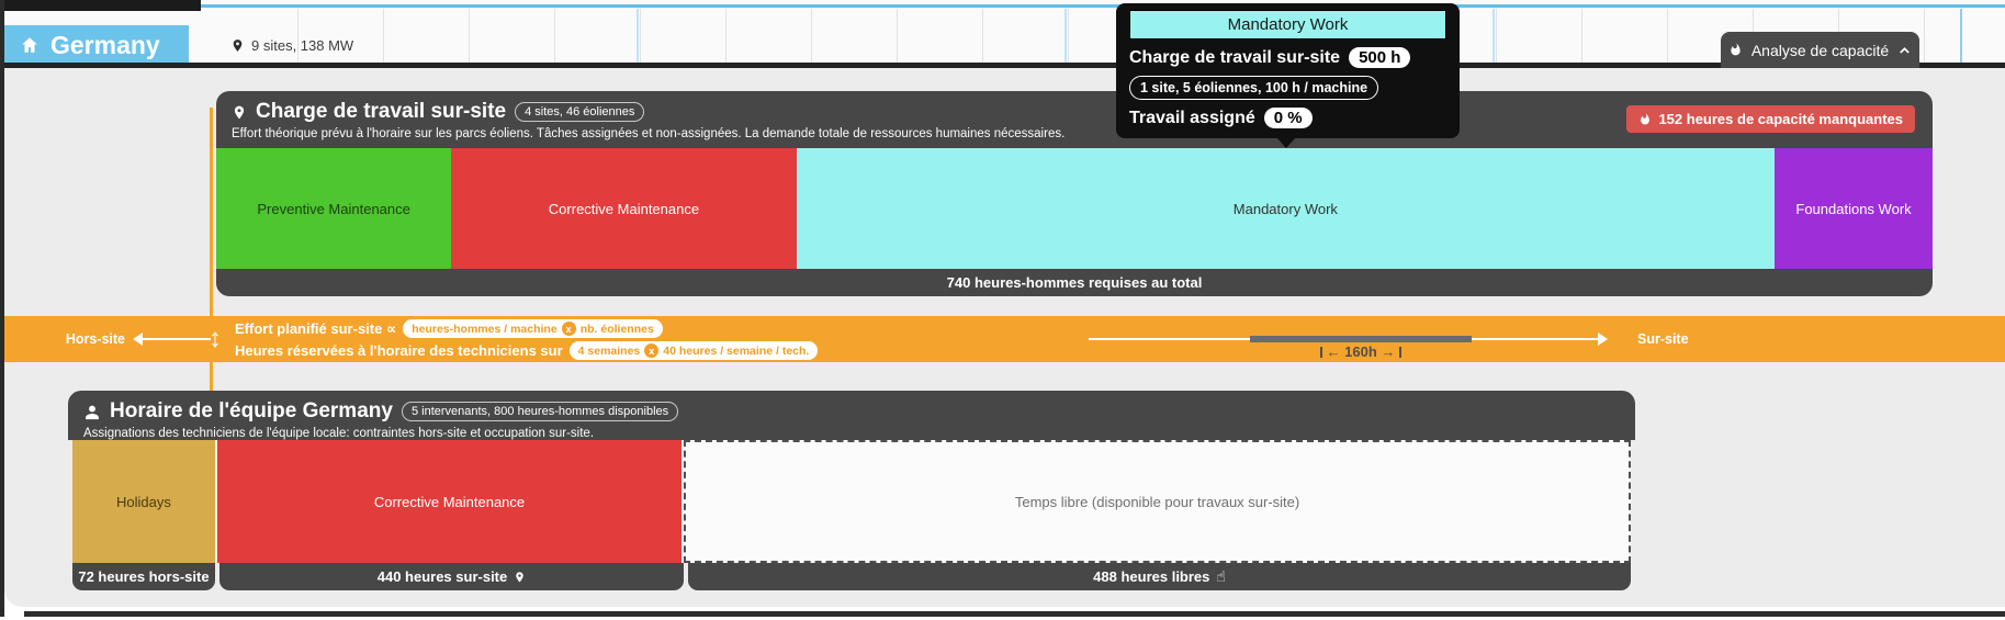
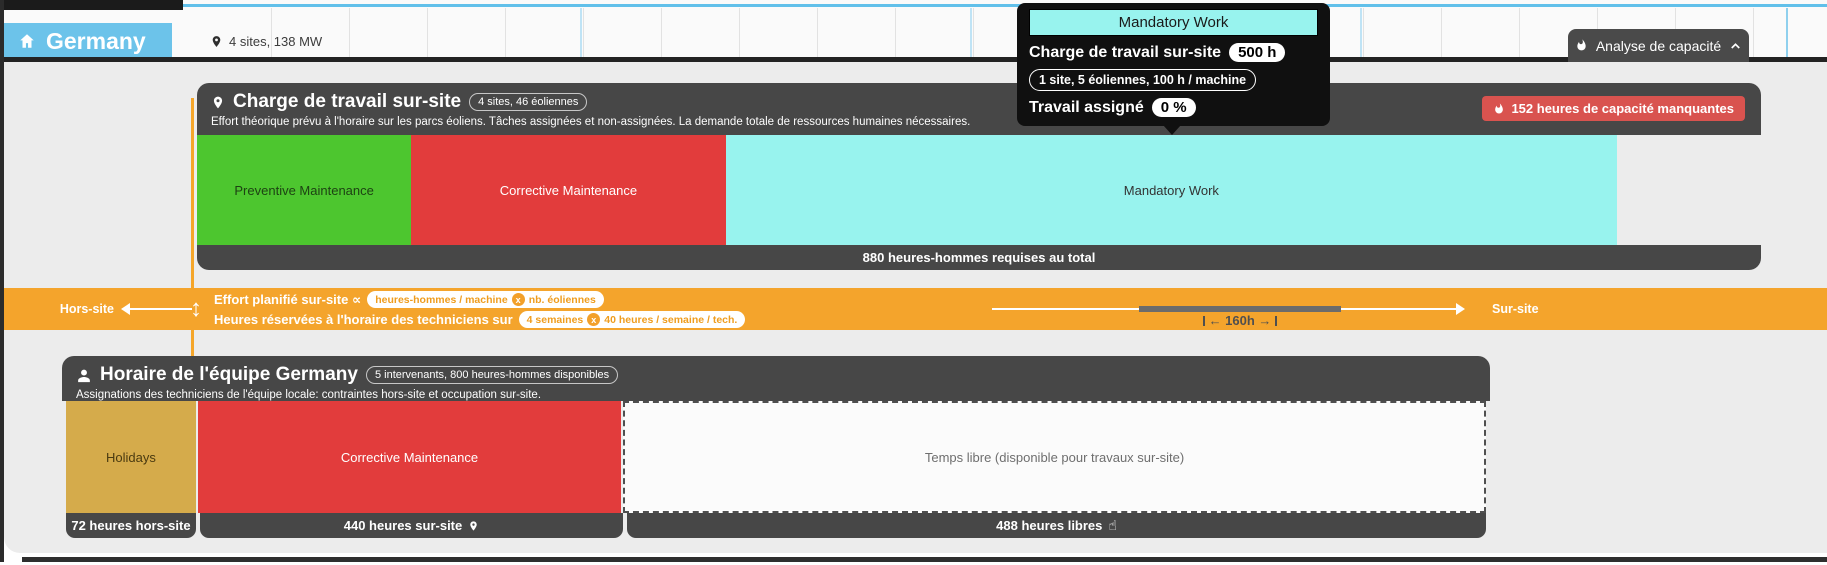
  Germany
- 9 sites, 138 MW
+ 4 sites, 138 MW
  Analyse de capacité
  Charge de travail sur-site
  4 sites, 46 éoliennes
  Effort théorique prévu à l'horaire sur les parcs éoliens. Tâches assignées et non-assignées. La demande totale de ressources humaines nécessaires.
  152 heures de capacité manquantes
  Preventive Maintenance
  Corrective Maintenance
  Mandatory Work
- Foundations Work
- 740 heures-hommes requises au total
+ 880 heures-hommes requises au total
  Hors-site
  ↕
  Effort planifié sur-site ∝
  heures-hommes / machine
  x
  nb. éoliennes
  Heures réservées à l'horaire des techniciens sur
  4 semaines
  x
  40 heures / semaine / tech.
  ← 160h →
  Sur-site
  Horaire de l'équipe Germany
  5 intervenants, 800 heures-hommes disponibles
  Assignations des techniciens de l'équipe locale: contraintes hors-site et occupation sur-site.
  Holidays
  Corrective Maintenance
  Temps libre (disponible pour travaux sur-site)
  72 heures hors-site
  440 heures sur-site
  488 heures libres
  ☝
  Mandatory Work
  Charge de travail sur-site
  500 h
  1 site, 5 éoliennes, 100 h / machine
  Travail assigné
  0 %
